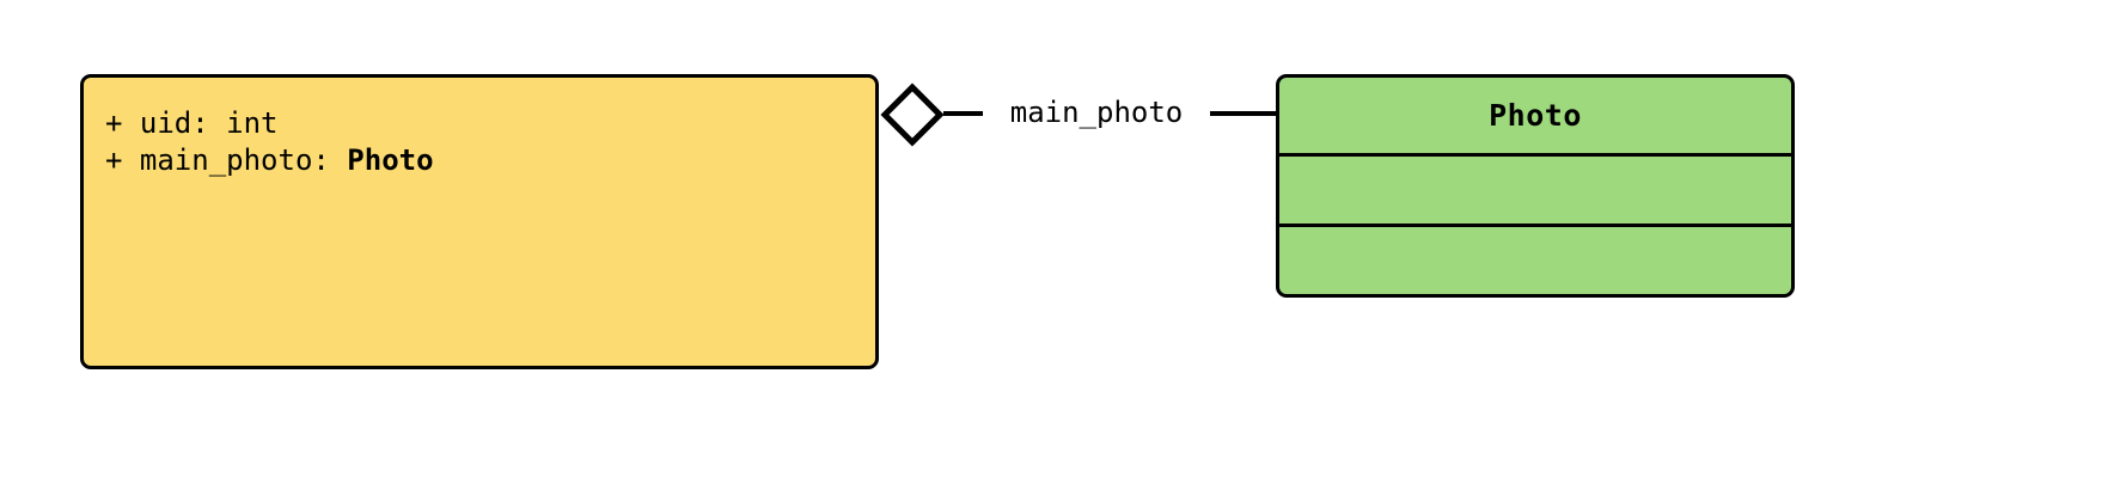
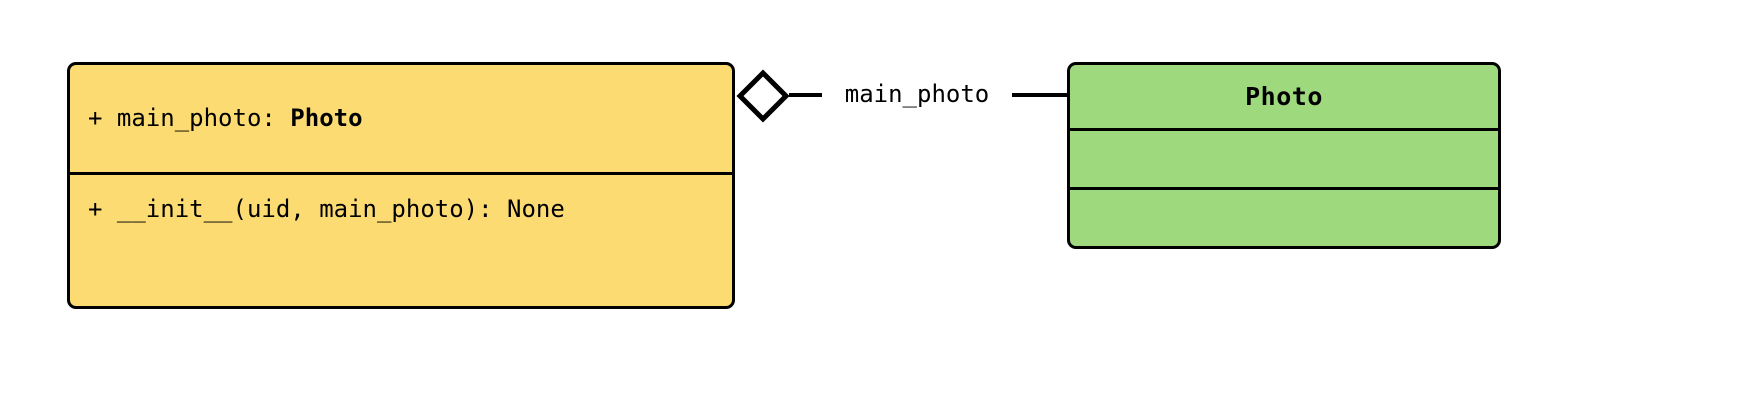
- + uid: int
  + main_photo: Photo
+ + __init__(uid, main_photo): None
  main_photo
  Photo
